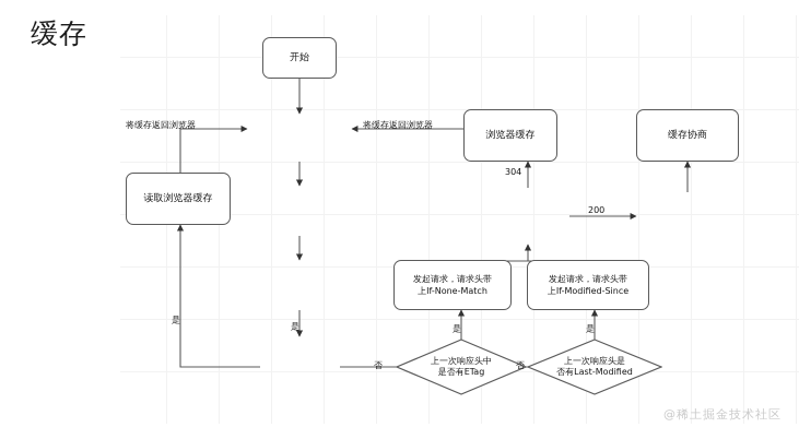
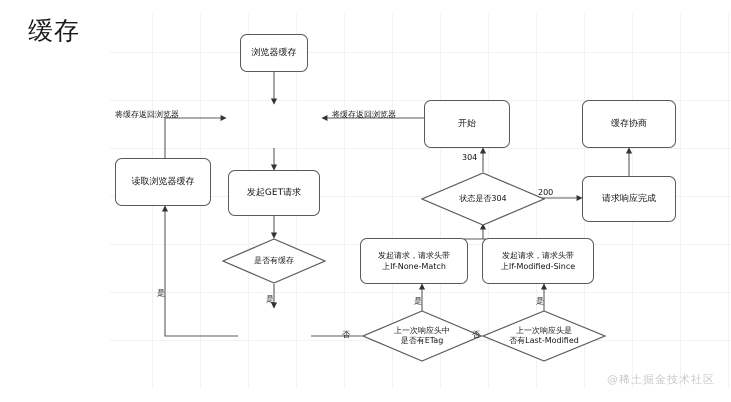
  缓存
- 开始
+ 浏览器缓存
+ 发起GET请求
  读取浏览器缓存
- 浏览器缓存
+ 开始
  缓存协商
+ 请求响应完成
  发起请求，请求头带
  上If-None-Match
  发起请求，请求头带
  上If-Modified-Since
+ 是否有缓存
  上一次响应头中
  是否有ETag
  上一次响应头是
  否有Last-Modified
+ 状态是否304
  将缓存返回浏览器
  将缓存返回浏览器
  否
  否
  304
  200
  @稀土掘金技术社区
